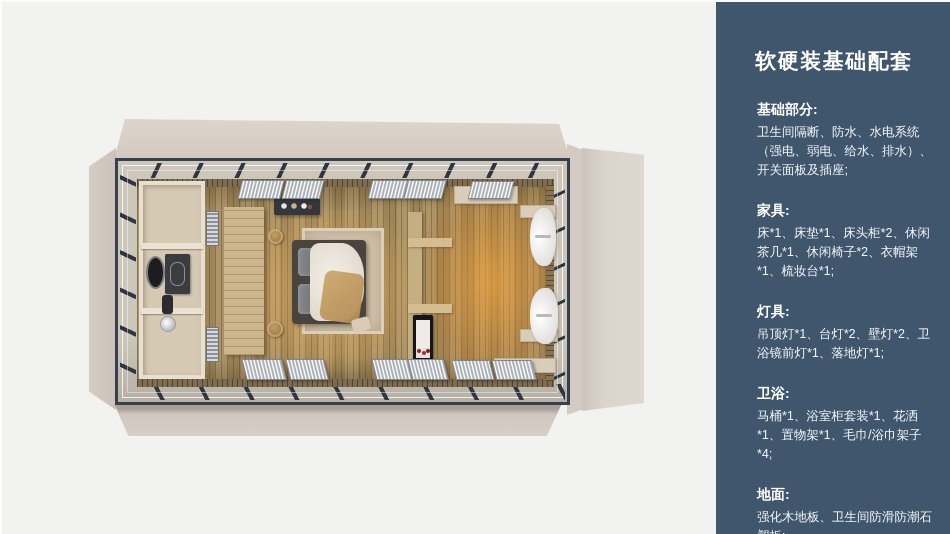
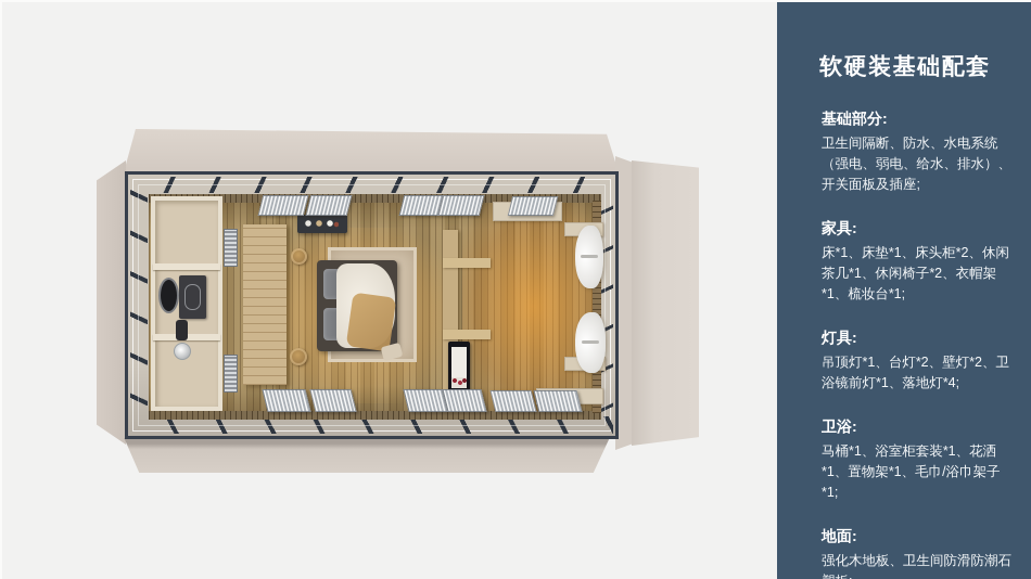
  软硬装基础配套
  基础部分:
  卫生间隔断、防水、水电系统（强电、弱电、给水、排水）、开关面板及插座;
  家具:
  床*1、床垫*1、床头柜*2、休闲茶几*1、休闲椅子*2、衣帽架*1、梳妆台*1;
  灯具:
- 吊顶灯*1、台灯*2、壁灯*2、卫浴镜前灯*1、落地灯*1;
+ 吊顶灯*1、台灯*2、壁灯*2、卫浴镜前灯*1、落地灯*4;
  卫浴:
- 马桶*1、浴室柜套装*1、花洒*1、置物架*1、毛巾/浴巾架子*4;
+ 马桶*1、浴室柜套装*1、花洒*1、置物架*1、毛巾/浴巾架子*1;
  地面:
  强化木地板、卫生间防滑防潮石
